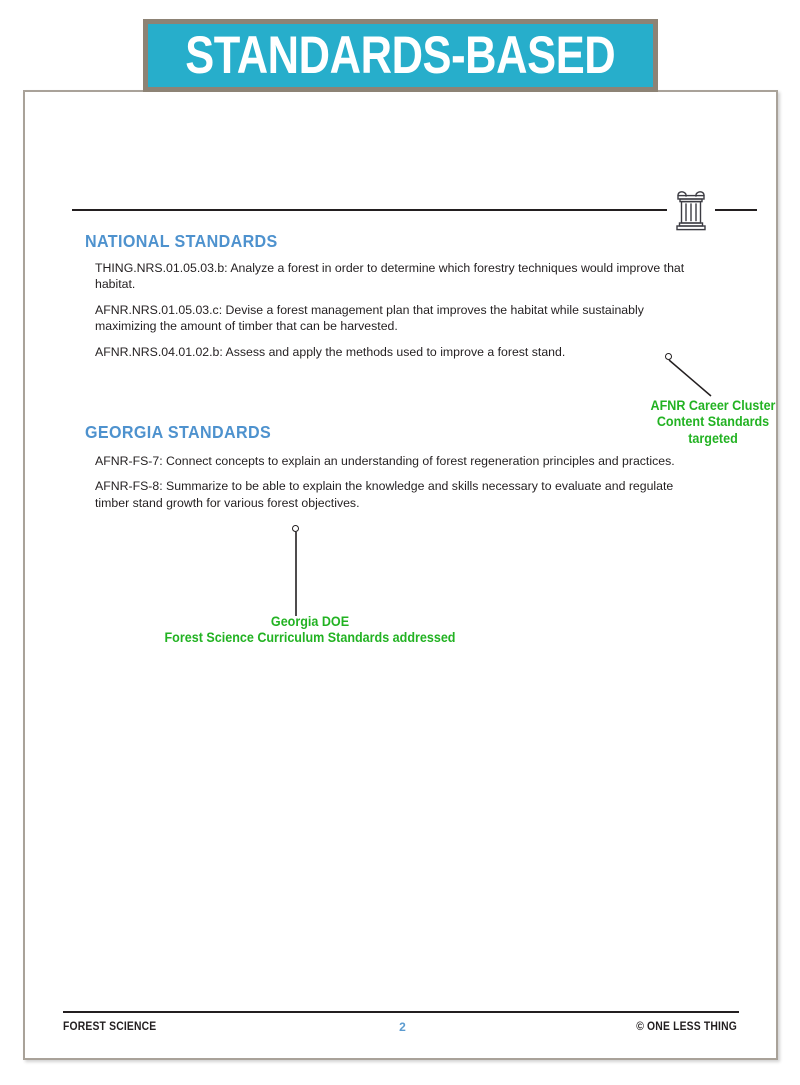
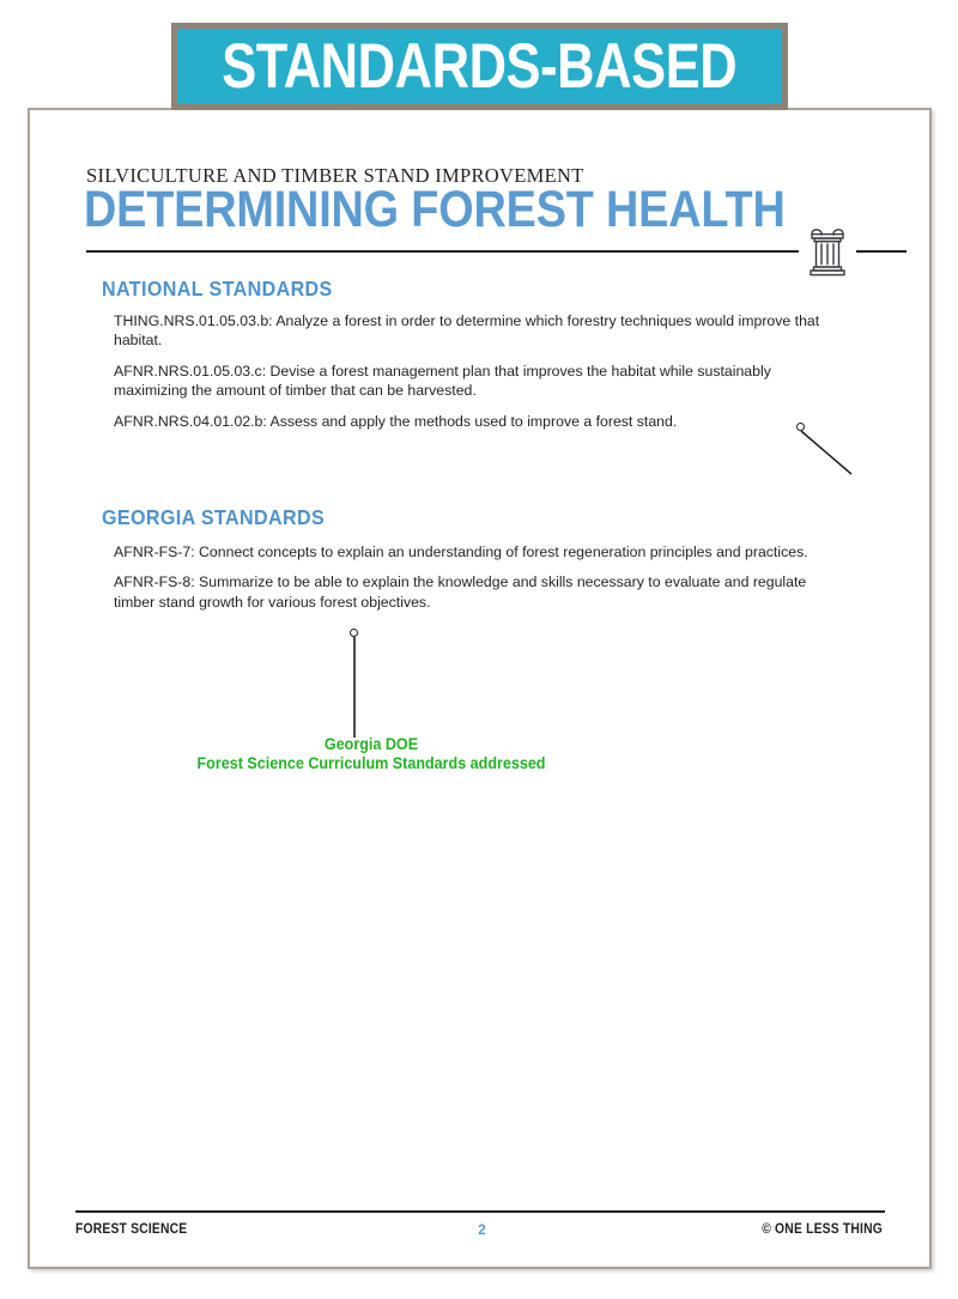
  STANDARDS-BASED
+ SILVICULTURE AND TIMBER STAND IMPROVEMENT
+ DETERMINING FOREST HEALTH
  NATIONAL STANDARDS
  THING.NRS.01.05.03.b: Analyze a forest in order to determine which forestry techniques would improve that habitat.
  AFNR.NRS.01.05.03.c: Devise a forest management plan that improves the habitat while sustainably maximizing the amount of timber that can be harvested.
  AFNR.NRS.04.01.02.b: Assess and apply the methods used to improve a forest stand.
  GEORGIA STANDARDS
  AFNR-FS-7: Connect concepts to explain an understanding of forest regeneration principles and practices.
  AFNR-FS-8: Summarize to be able to explain the knowledge and skills necessary to evaluate and regulate timber stand growth for various forest objectives.
- AFNR Career Cluster
- Content Standards
- targeted
  Georgia DOE
  Forest Science Curriculum Standards addressed
  FOREST SCIENCE
  2
  © ONE LESS THING
